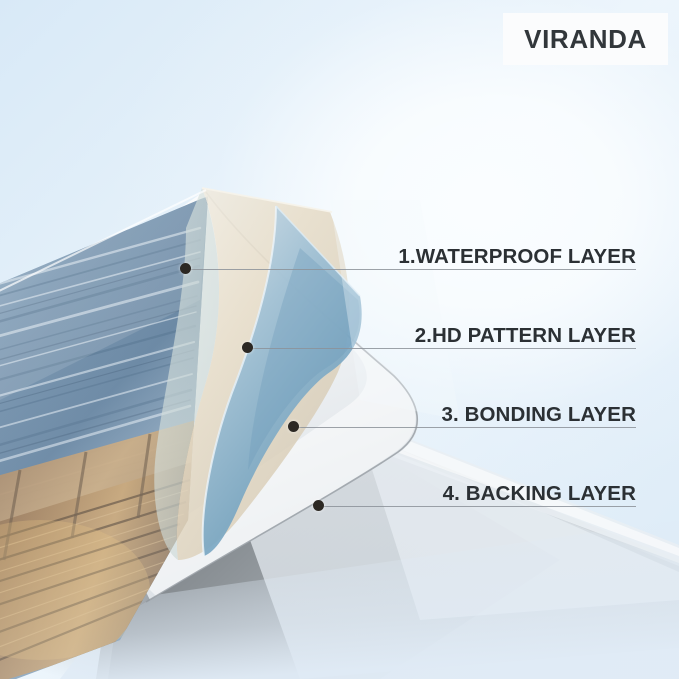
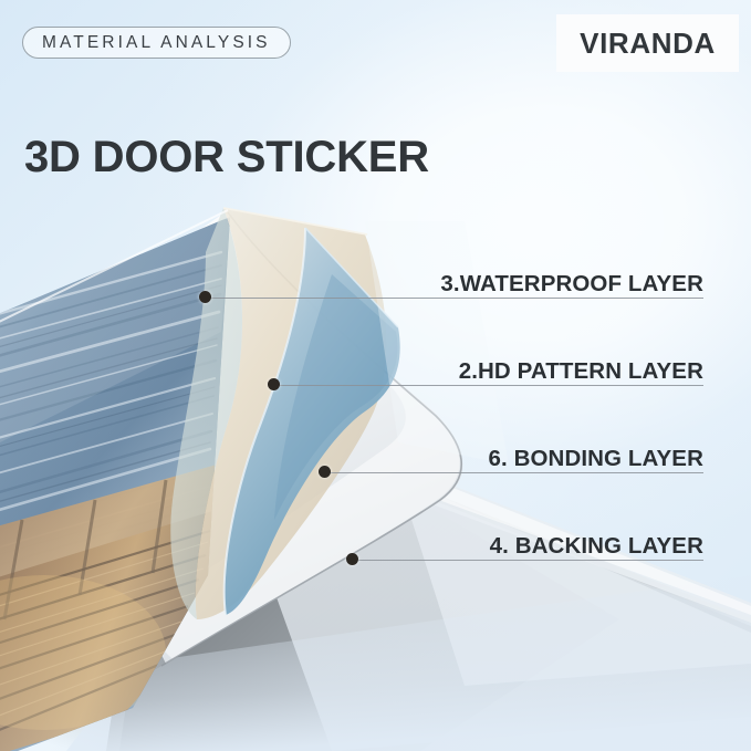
+ MATERIAL ANALYSIS
+ 3D DOOR STICKER
  VIRANDA
- 1.WATERPROOF LAYER
+ 3.WATERPROOF LAYER
  2.HD PATTERN LAYER
- 3. BONDING LAYER
+ 6. BONDING LAYER
  4. BACKING LAYER
